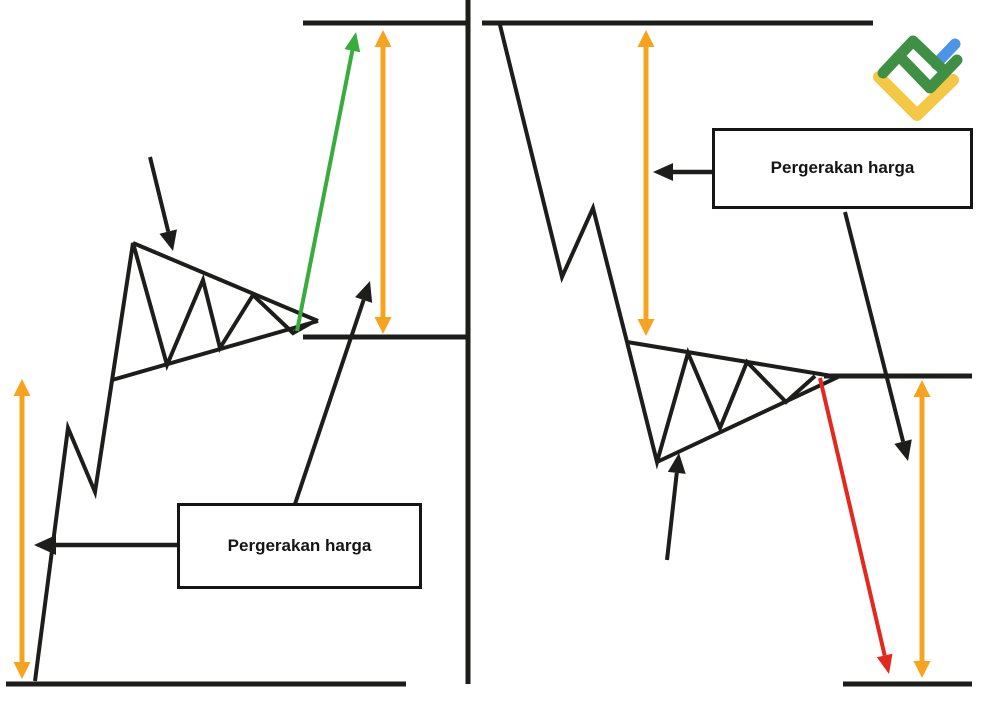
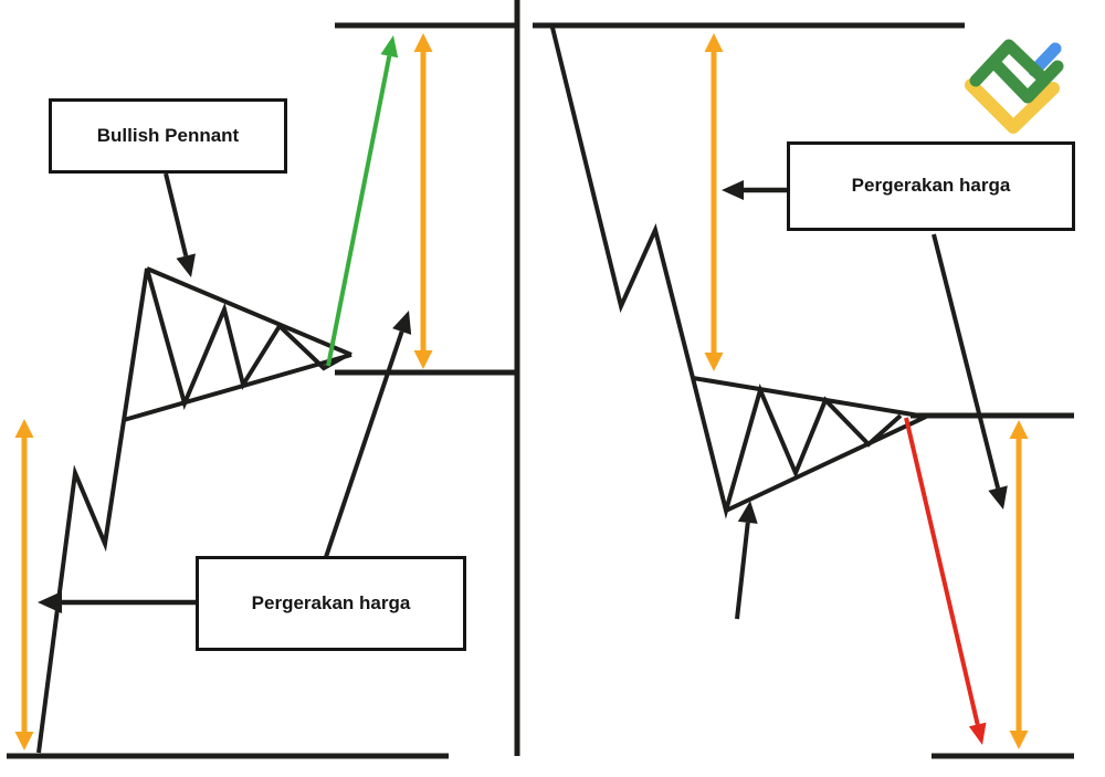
+ Bullish Pennant
  Pergerakan harga
  Pergerakan harga
